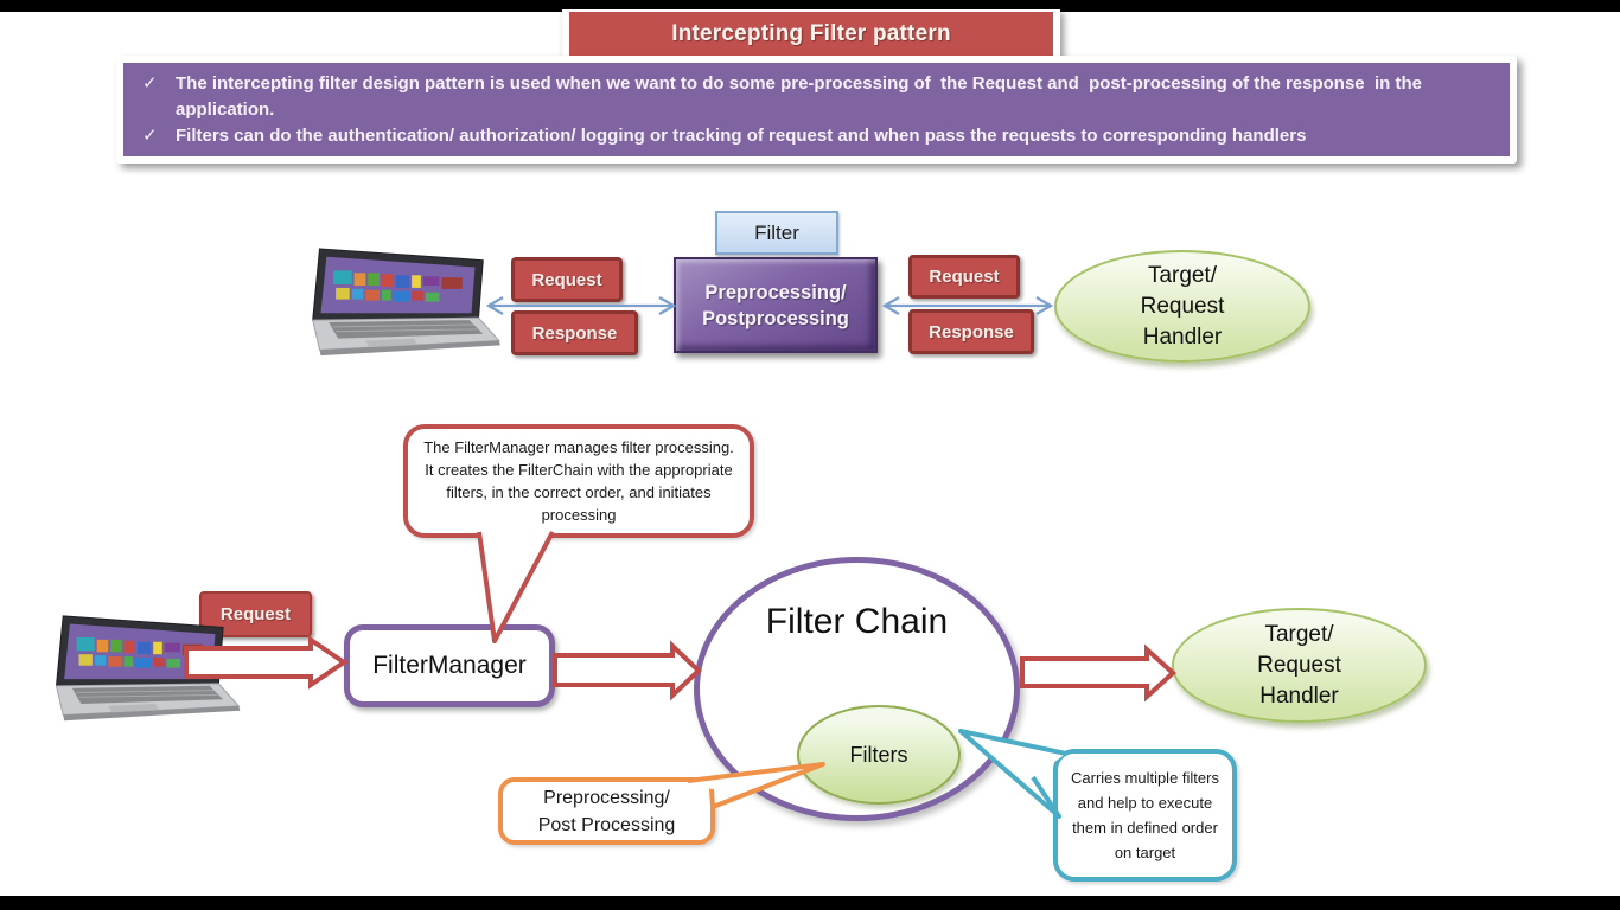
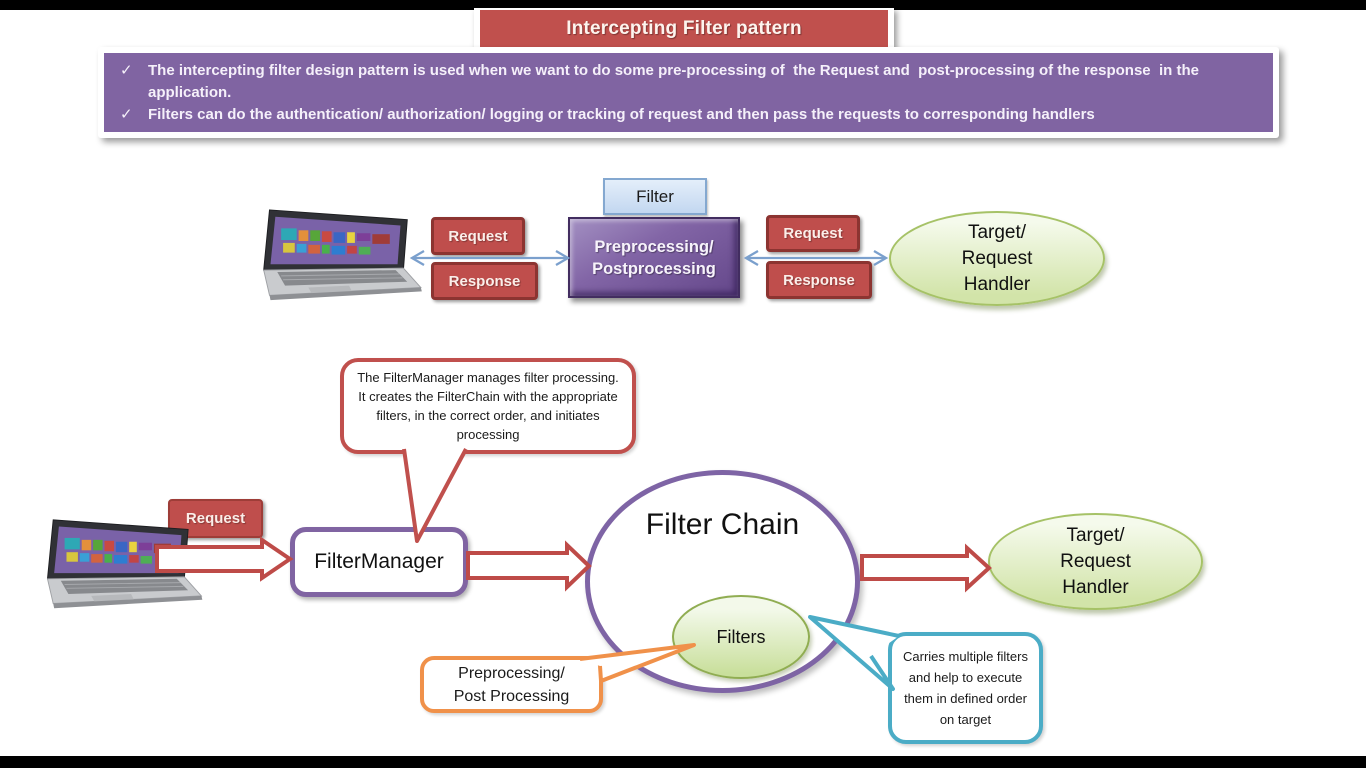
  Intercepting Filter pattern
  ✓
  The intercepting filter design pattern is used when we want to do some pre-processing of the Request and post-processing of the response in the application.
  ✓
- Filters can do the authentication/ authorization/ logging or tracking of request and when pass the requests to corresponding handlers
+ Filters can do the authentication/ authorization/ logging or tracking of request and then pass the requests to corresponding handlers
  Request
  Response
  Filter
  Preprocessing/
  Postprocessing
  Request
  Response
  Target/
  Request
  Handler
  The FilterManager manages filter processing. It creates the FilterChain with the appropriate filters, in the correct order, and initiates processing
  Request
  FilterManager
  Filter Chain
  Filters
  Target/
  Request
  Handler
  Preprocessing/
  Post Processing
  Carries multiple filters and help to execute them in defined order on target
